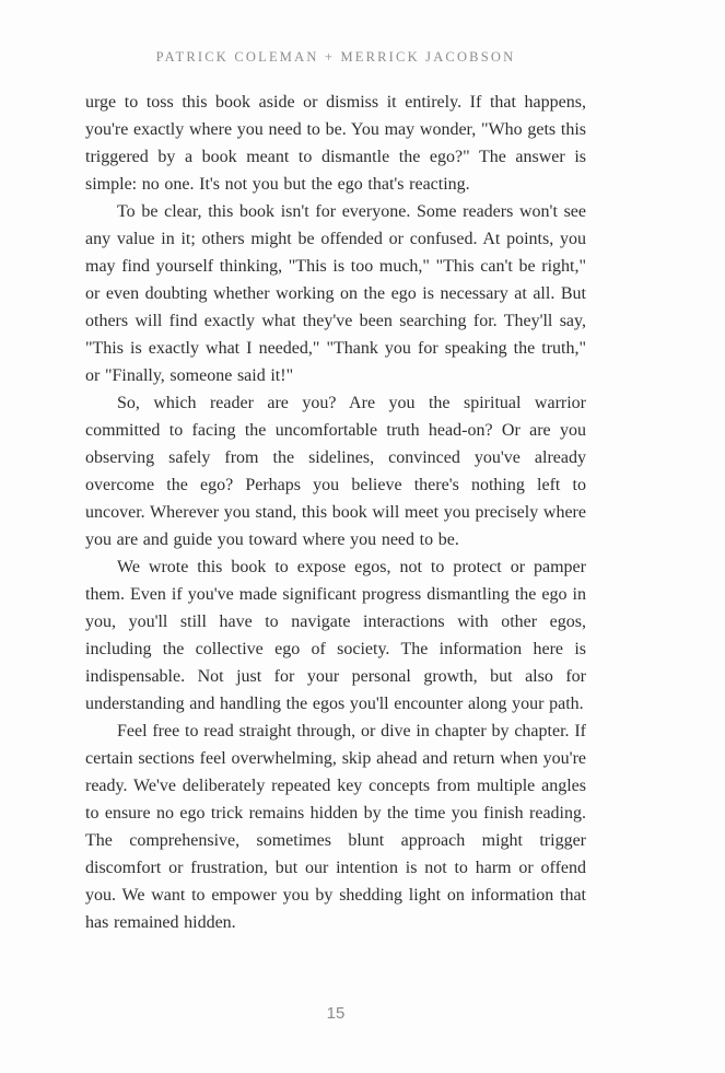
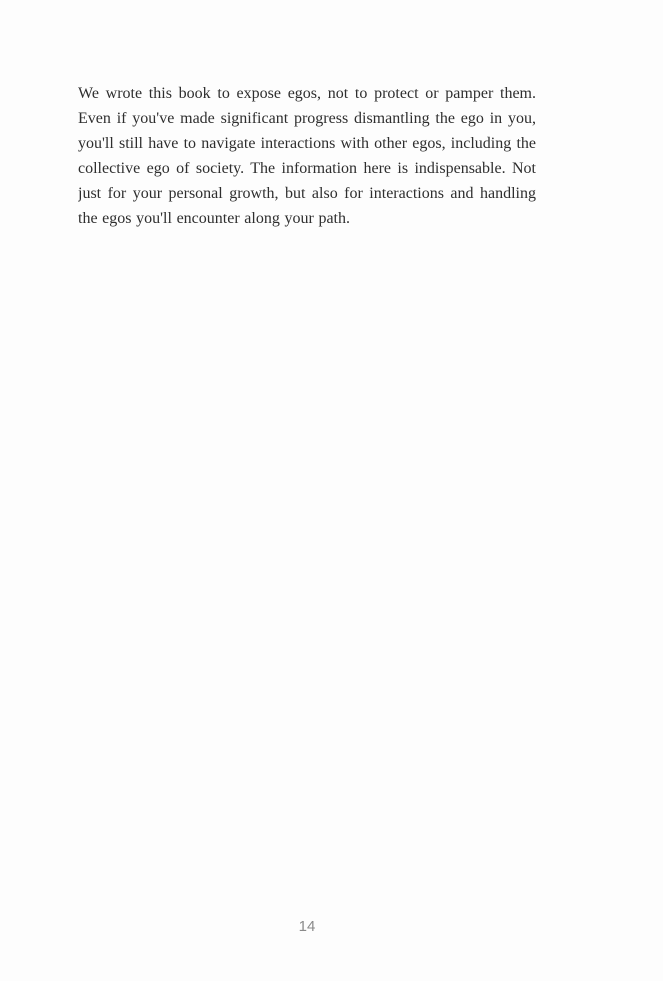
- PATRICK COLEMAN + MERRICK JACOBSON
- urge to toss this book aside or dismiss it entirely. If that happens, you're exactly where you need to be. You may wonder, "Who gets this triggered by a book meant to dismantle the ego?" The answer is simple: no one. It's not you but the ego that's reacting.
- To be clear, this book isn't for everyone. Some readers won't see any value in it; others might be offended or confused. At points, you may find yourself thinking, "This is too much," "This can't be right," or even doubting whether working on the ego is necessary at all. But others will find exactly what they've been searching for. They'll say, "This is exactly what I needed," "Thank you for speaking the truth," or "Finally, someone said it!"
- So, which reader are you? Are you the spiritual warrior committed to facing the uncomfortable truth head-on? Or are you observing safely from the sidelines, convinced you've already overcome the ego? Perhaps you believe there's nothing left to uncover. Wherever you stand, this book will meet you precisely where you are and guide you toward where you need to be.
- We wrote this book to expose egos, not to protect or pamper them. Even if you've made significant progress dismantling the ego in you, you'll still have to navigate interactions with other egos, including the collective ego of society. The information here is indispensable. Not just for your personal growth, but also for understanding and handling the egos you'll encounter along your path.
+ We wrote this book to expose egos, not to protect or pamper them. Even if you've made significant progress dismantling the ego in you, you'll still have to navigate interactions with other egos, including the collective ego of society. The information here is indispensable. Not just for your personal growth, but also for interactions and handling the egos you'll encounter along your path.
- Feel free to read straight through, or dive in chapter by chapter. If certain sections feel overwhelming, skip ahead and return when you're ready. We've deliberately repeated key concepts from multiple angles to ensure no ego trick remains hidden by the time you finish reading. The comprehensive, sometimes blunt approach might trigger discomfort or frustration, but our intention is not to harm or offend you. We want to empower you by shedding light on information that has remained hidden.
- 15
+ 14
